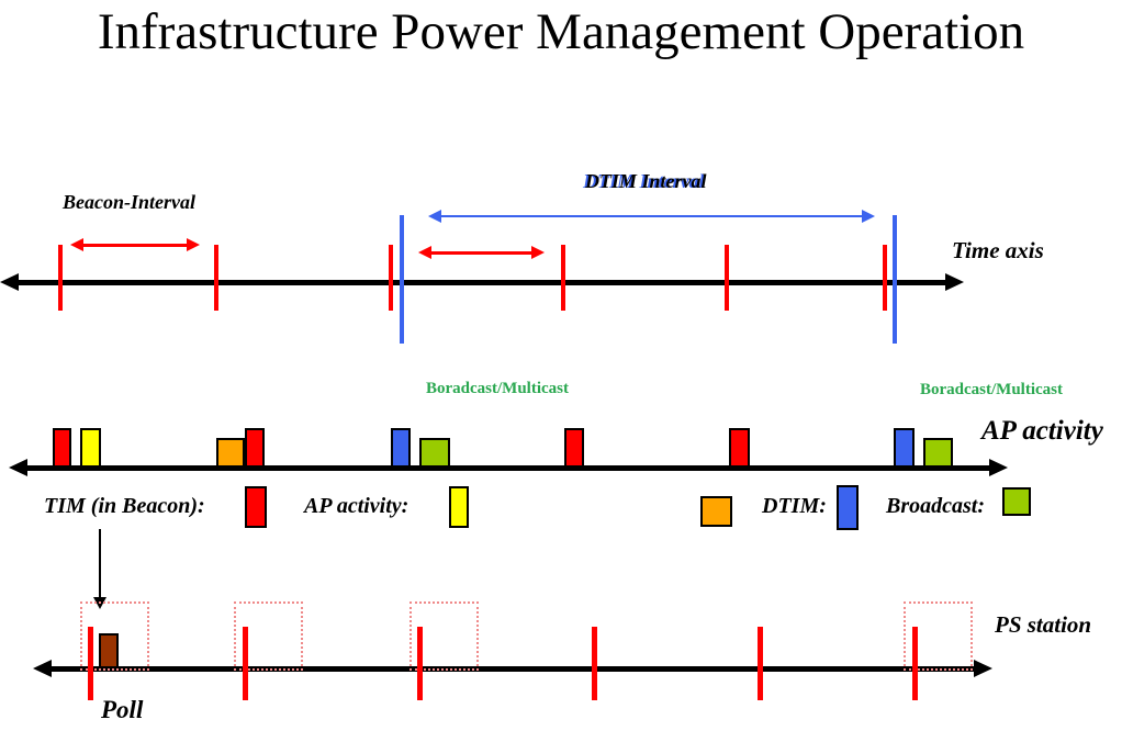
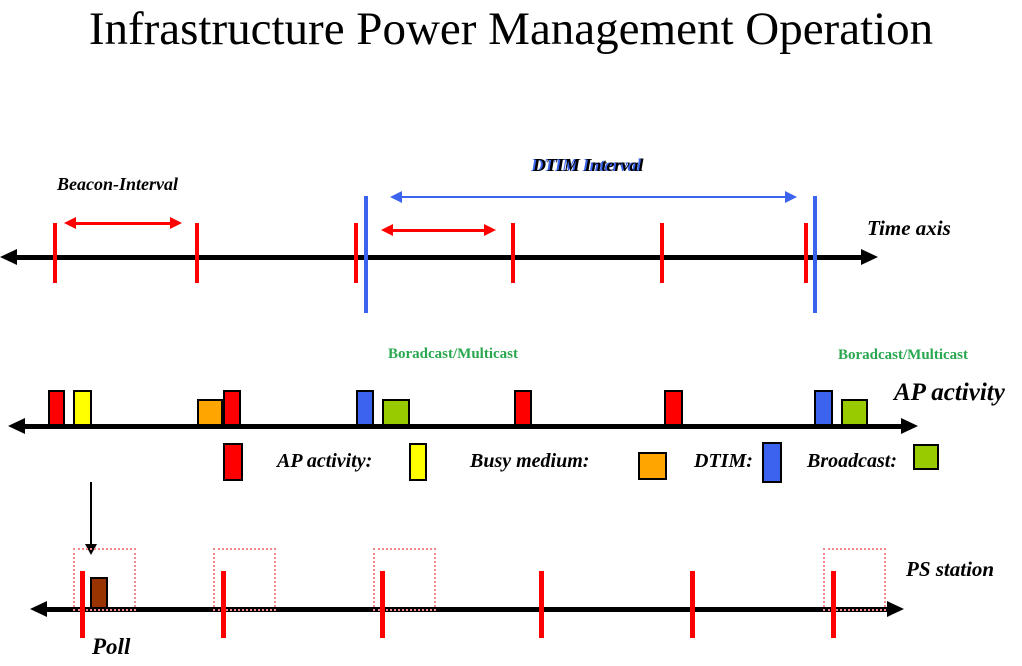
  Infrastructure Power Management Operation
  Beacon-Interval
  DTIM Interval
  Time axis
  Boradcast/Multicast
  Boradcast/Multicast
  AP activity
  PS station
  Poll
- TIM (in Beacon):
  AP activity:
+ Busy medium:
  DTIM:
  Broadcast:
